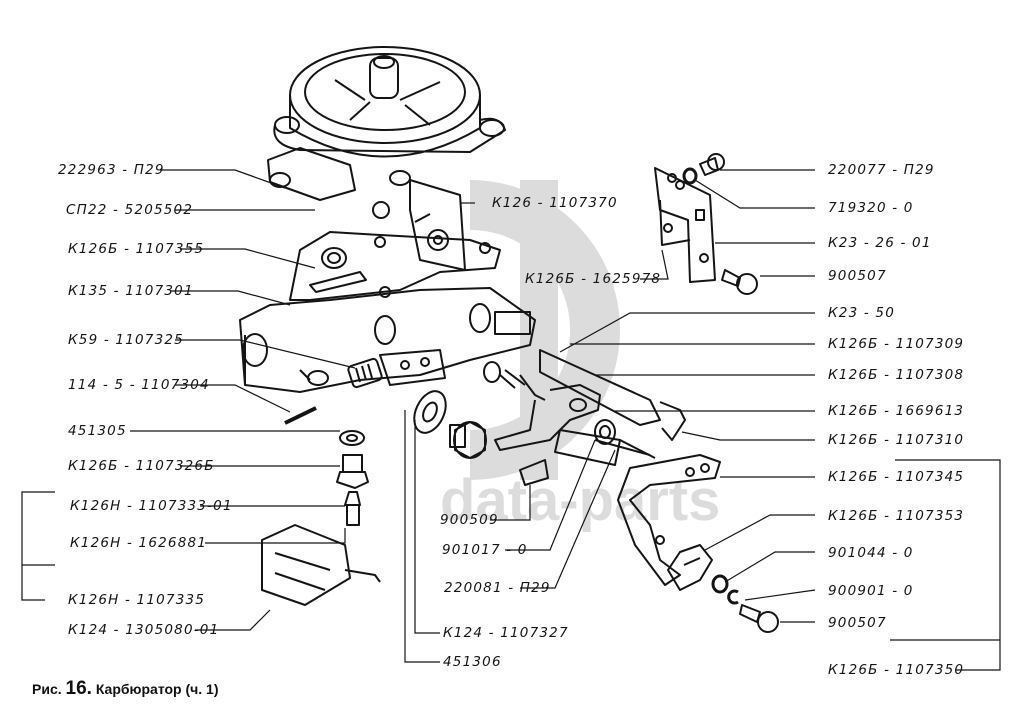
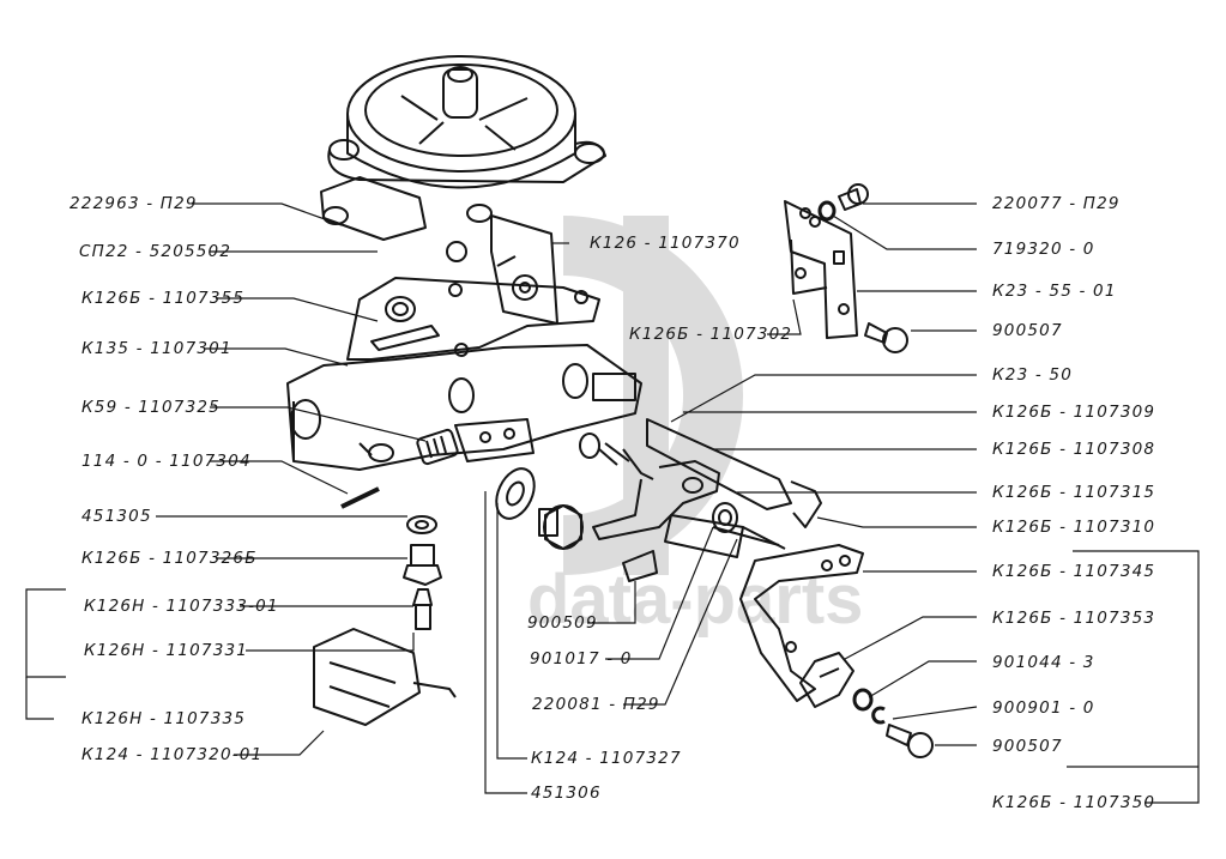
  data-prts
  222963 - П29
  СП22 - 5205502
  К126Б - 1107355
  К135 - 1107301
  К59 - 1107325
- 114 - 5 - 1107304
+ 114 - 0 - 1107304
  451305
  К126Б - 1107326Б
  К126Н - 1107333-01
- К126Н - 1626881
+ К126Н - 1107331
  К126Н - 1107335
- К124 - 1305080-01
+ К124 - 1107320-01
  К126 - 1107370
- К126Б - 1625978
+ К126Б - 1107302
  900509
  901017 - 0
  220081 - П29
  К124 - 1107327
  451306
  220077 - П29
  719320 - 0
- К23 - 26 - 01
+ К23 - 55 - 01
  900507
  К23 - 50
  К126Б - 1107309
  К126Б - 1107308
- К126Б - 1669613
+ К126Б - 1107315
  К126Б - 1107310
  К126Б - 1107345
  К126Б - 1107353
- 901044 - 0
+ 901044 - 3
  900901 - 0
  900507
  К126Б - 1107350
- Рис. 16. Карбюратор (ч. 1)
